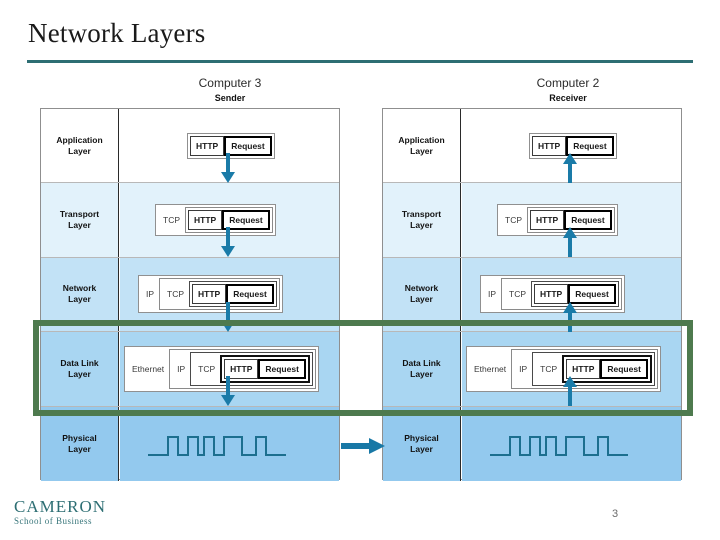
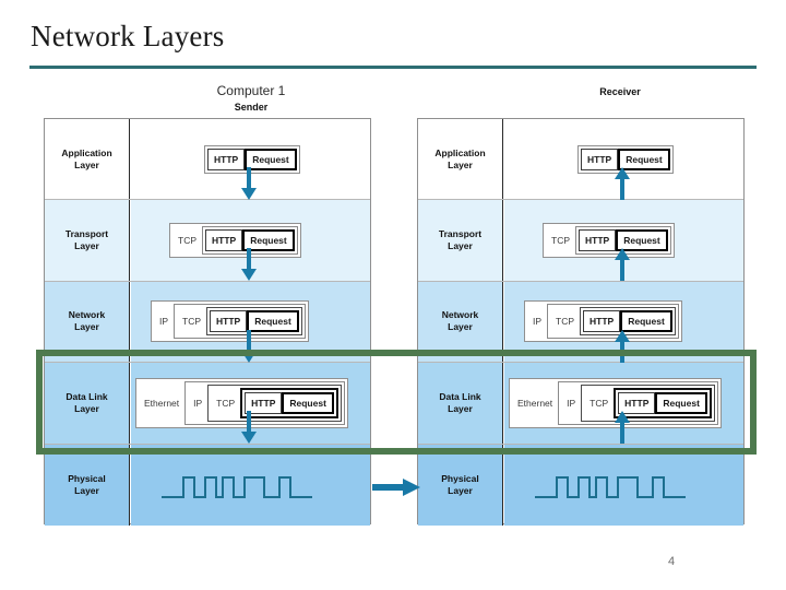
  Network Layers
- Computer 3
+ Computer 1
  Sender
- Computer 2
  Receiver
  Application
  Layer
  HTTP
  Request
  Transport
  Layer
  TCP
  HTTP
  Request
  Network
  Layer
  IP
  TCP
  HTTP
  Request
  Data Link
  Layer
  Ethernet
  IP
  TCP
  HTTP
  Request
  Physical
  Layer
  Application
  Layer
  HTTP
  Request
  Transport
  Layer
  TCP
  HTTP
  Request
  Network
  Layer
  IP
  TCP
  HTTP
  Request
  Data Link
  Layer
  Ethernet
  IP
  TCP
  HTTP
  Request
  Physical
  Layer
- CAMERON
- School of Business
- 3
+ 4
